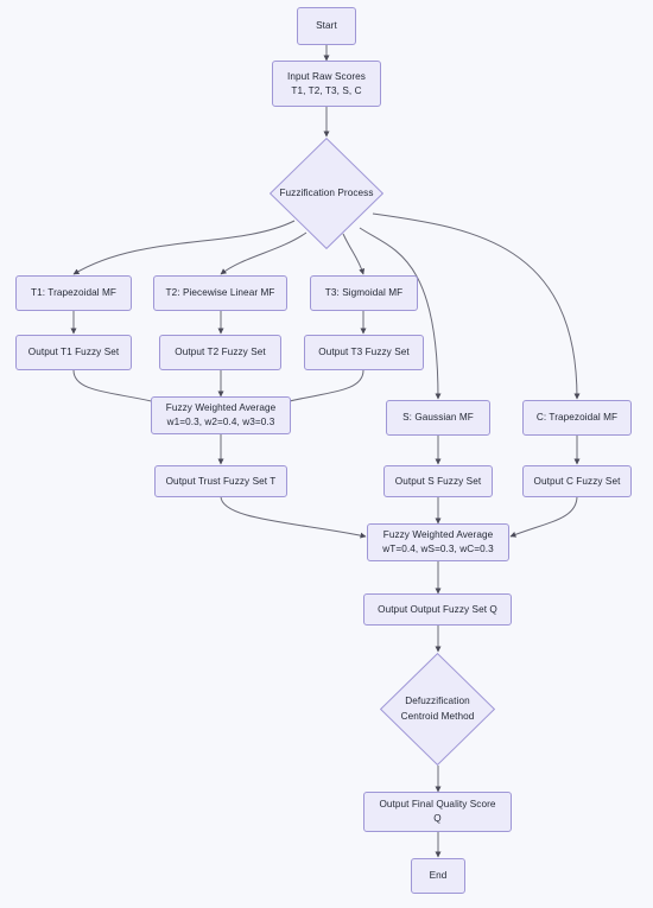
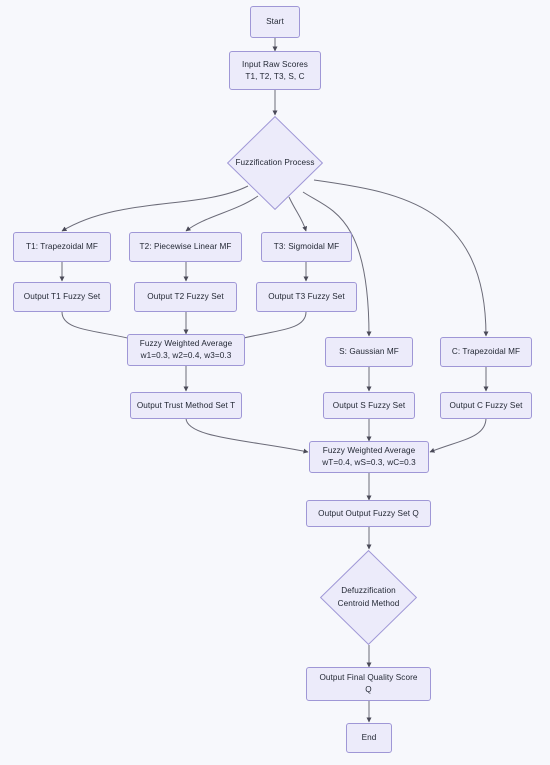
  Start
  Input Raw Scores
  T1, T2, T3, S, C
  Fuzzification Process
  T1: Trapezoidal MF
  T2: Piecewise Linear MF
  T3: Sigmoidal MF
  Output T1 Fuzzy Set
  Output T2 Fuzzy Set
  Output T3 Fuzzy Set
  S: Gaussian MF
  C: Trapezoidal MF
  Fuzzy Weighted Average
  w1=0.3, w2=0.4, w3=0.3
  Output S Fuzzy Set
  Output C Fuzzy Set
- Output Trust Fuzzy Set T
+ Output Trust Method Set T
  Fuzzy Weighted Average
  wT=0.4, wS=0.3, wC=0.3
  Output Output Fuzzy Set Q
  Defuzzification
  Centroid Method
  Output Final Quality Score
  Q
  End
